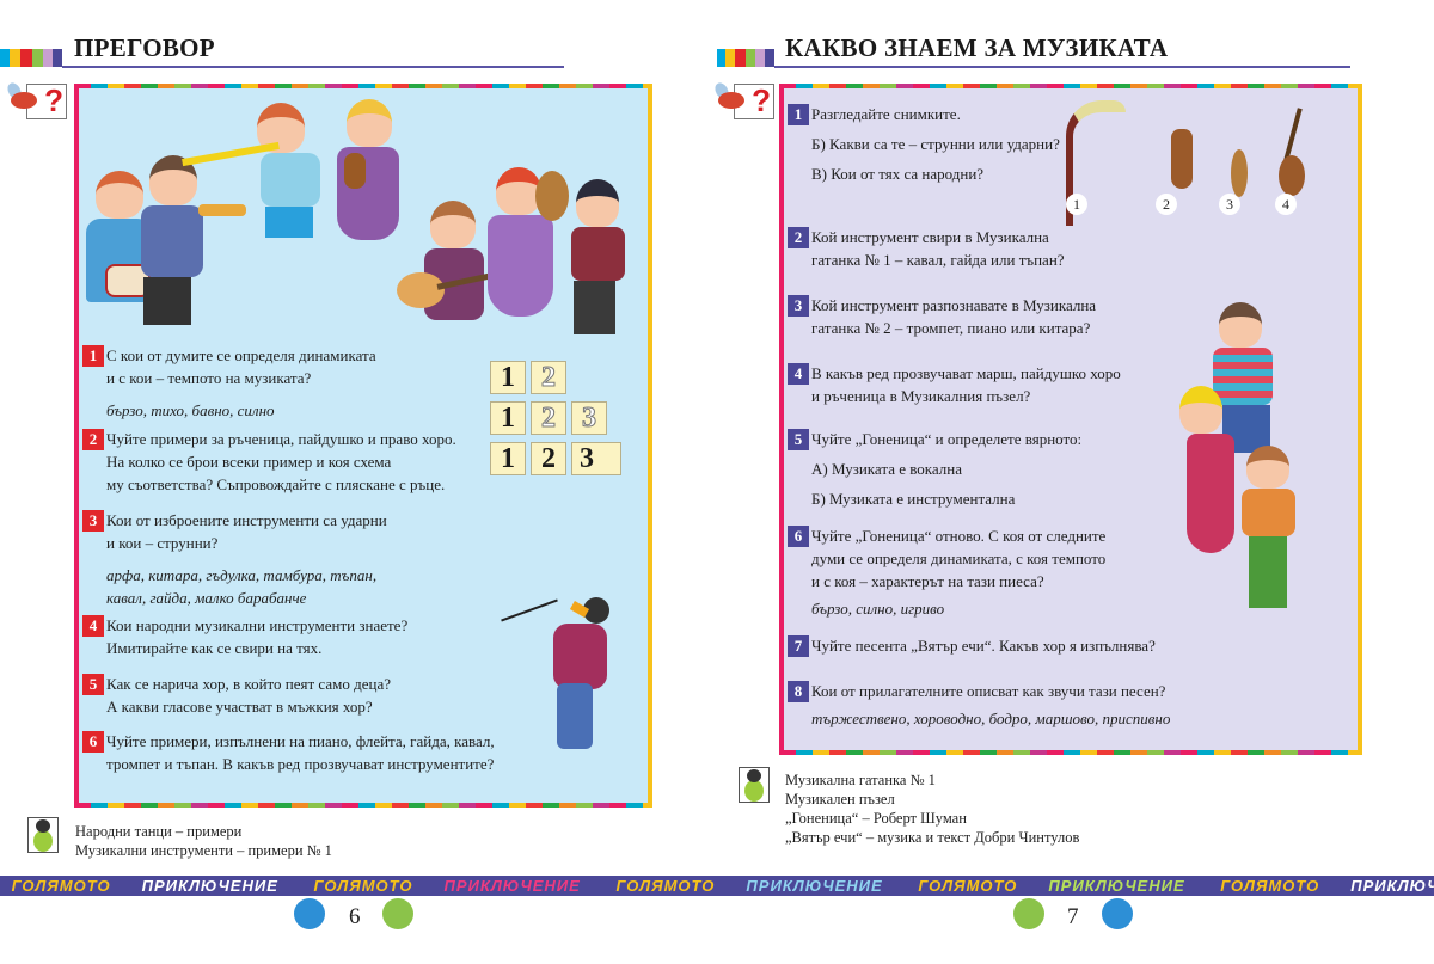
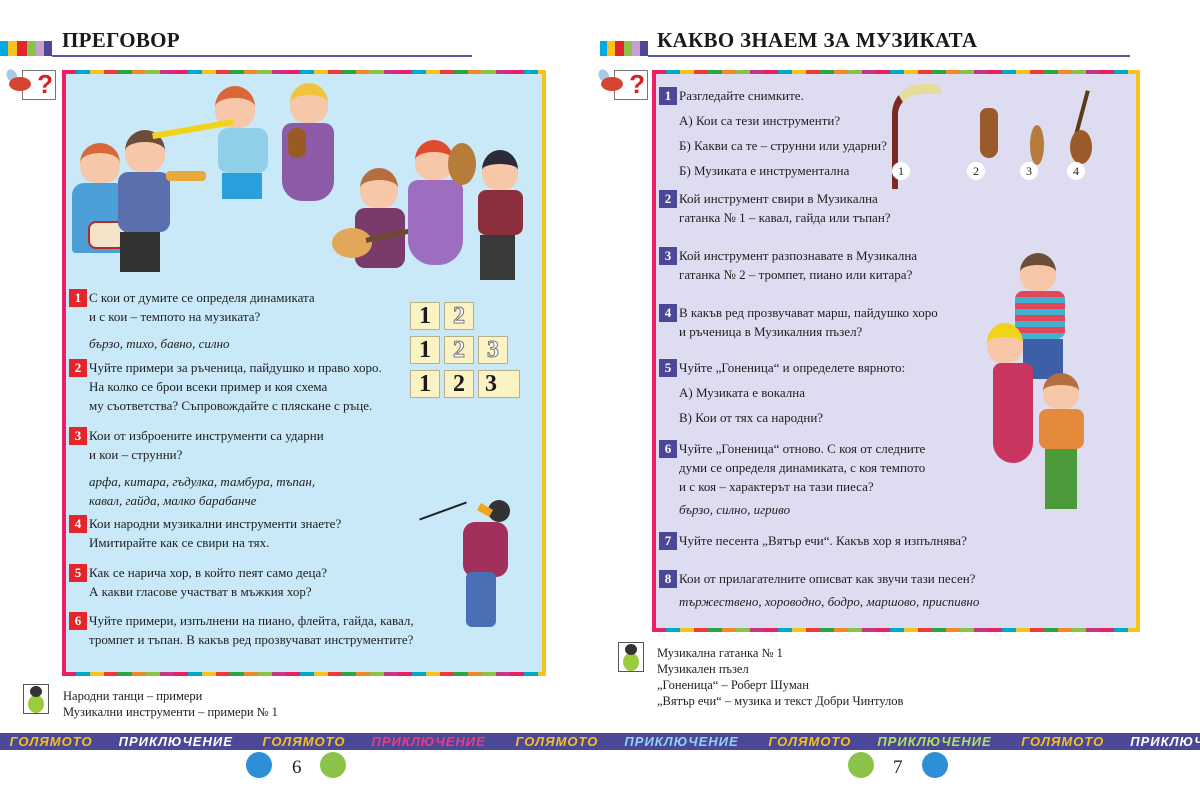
  ПРЕГОВОР
  ?
  1
  С кои от думите се определя динамиката
  и с кои – темпото на музиката?
  бързо, тихо, бавно, силно
  2
  Чуйте примери за ръченица, пайдушко и право хоро.
  На колко се брои всеки пример и коя схема
  му съответства? Съпровождайте с пляскане с ръце.
  3
  Кои от изброените инструменти са ударни
  и кои – струнни?
  арфа, китара, гъдулка, тамбура, тъпан,
  кавал, гайда, малко барабанче
  4
  Кои народни музикални инструменти знаете?
  Имитирайте как се свири на тях.
  5
  Как се нарича хор, в който пеят само деца?
  А какви гласове участват в мъжкия хор?
  6
  Чуйте примери, изпълнени на пиано, флейта, гайда, кавал,
  тромпет и тъпан. В какъв ред прозвучават инструментите?
  1
  2
  1
  2
  3
  1
  2
  3
  Народни танци – примери
  Музикални инструменти – примери № 1
  6
  КАКВО ЗНАЕМ ЗА МУЗИКАТА
  ?
  1
  2
  3
  4
  1
  Разгледайте снимките.
+ А) Кои са тези инструменти?
  Б) Какви са те – струнни или ударни?
- В) Кои от тях са народни?
+ Б) Музиката е инструментална
  2
  Кой инструмент свири в Музикална
  гатанка № 1 – кавал, гайда или тъпан?
  3
  Кой инструмент разпознавате в Музикална
  гатанка № 2 – тромпет, пиано или китара?
  4
  В какъв ред прозвучават марш, пайдушко хоро
  и ръченица в Музикалния пъзел?
  5
  Чуйте „Гоненица“ и определете вярното:
  А) Музиката е вокална
- Б) Музиката е инструментална
+ В) Кои от тях са народни?
  6
  Чуйте „Гоненица“ отново. С коя от следните
  думи се определя динамиката, с коя темпото
  и с коя – характерът на тази пиеса?
  бързо, силно, игриво
  7
  Чуйте песента „Вятър ечи“. Какъв хор я изпълнява?
  8
  Кои от прилагателните описват как звучи тази песен?
  тържествено, хороводно, бодро, маршово, приспивно
  Музикална гатанка № 1
  Музикален пъзел
  „Гоненица“ – Роберт Шуман
  „Вятър ечи“ – музика и текст Добри Чинтулов
  7
  ГОЛЯМОТО ПРИКЛЮЧЕНИЕ ГОЛЯМОТО ПРИКЛЮЧЕНИЕ ГОЛЯМОТО ПРИКЛЮЧЕНИЕ ГОЛЯМОТО ПРИКЛЮЧЕНИЕ ГОЛЯМОТО ПРИКЛЮЧ
